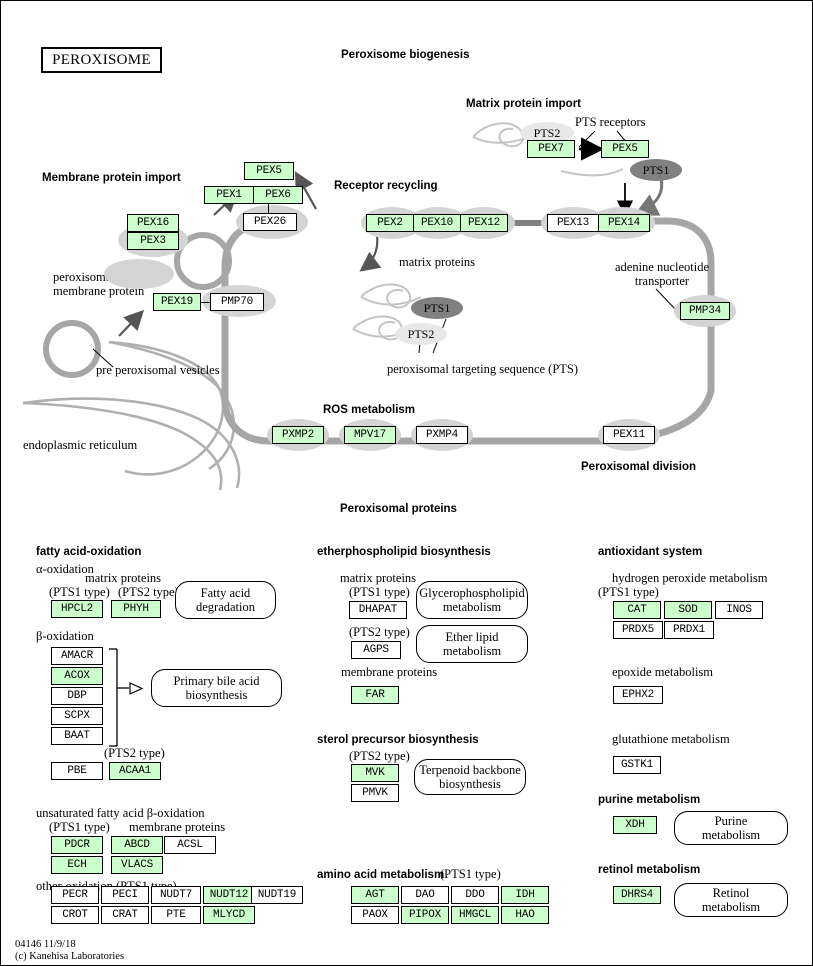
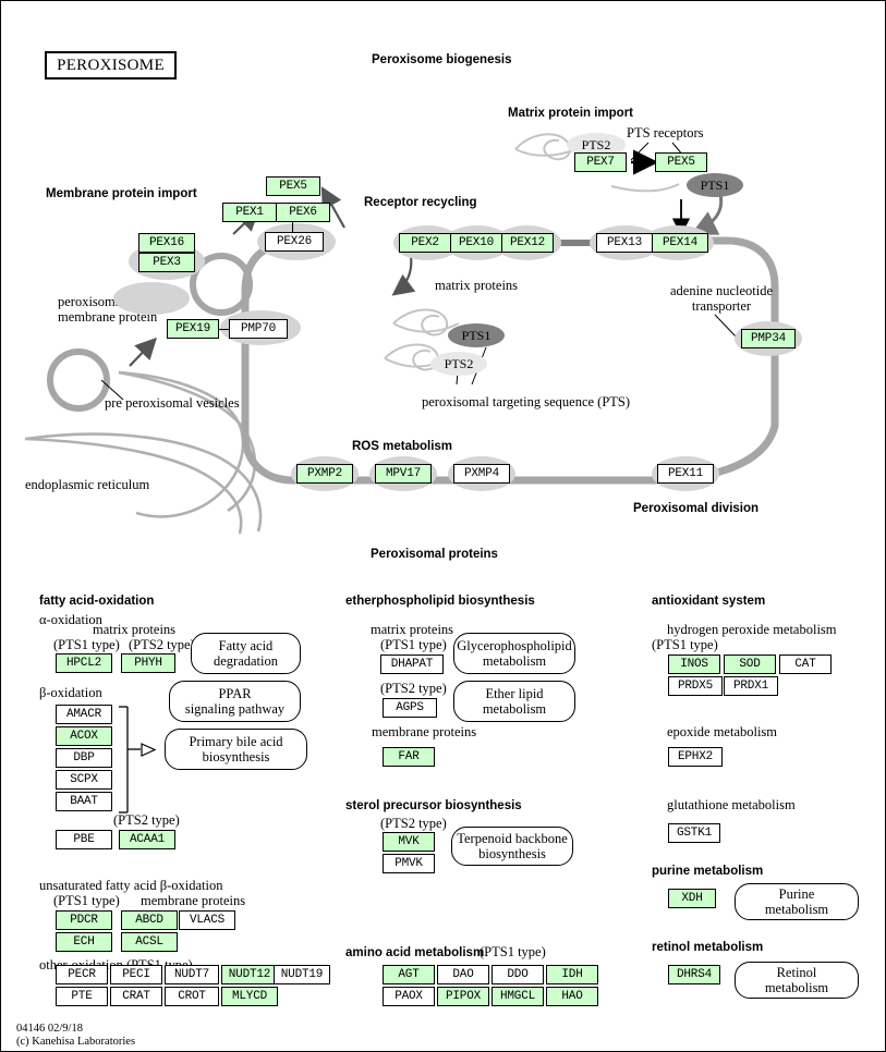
  PEROXISOME
  Peroxisome biogenesis
  Matrix protein import
  Membrane protein import
  Receptor recycling
  ROS metabolism
  Peroxisomal division
  Peroxisomal proteins
  PTS receptors
  matrix proteins
  peroxisomal targeting sequence (PTS)
  adenine nucleotide
  transporter
  peroxisom
  membrane protein
  pre peroxisomal vesicles
  endoplasmic reticulum
  PTS2
  PTS1
  PTS1
  PTS2
  PEX5
  PEX1
  PEX6
  PEX26
  PEX16
  PEX3
  PEX19
  PMP70
  PEX2
  PEX10
  PEX12
  PEX13
  PEX14
  PEX7
  PEX5
  PMP34
  PXMP2
  MPV17
  PXMP4
  PEX11
  fatty acid-oxidation
  α-oxidation
  matrix proteins
  (PTS1 type)
  (PTS2 type
  HPCL2
  PHYH
  β-oxidation
  AMACR
  ACOX
  DBP
  SCPX
  BAAT
  (PTS2 type)
  PBE
  ACAA1
  unsaturated fatty acid β-oxidation
  (PTS1 type)
  membrane proteins
  PDCR
  ABCD
- ACSL
+ VLACS
  ECH
- VLACS
+ ACSL
  PECR
  PECI
  NUDT7
  NUDT12
  NUDT19
- CROT
+ PTE
  CRAT
- PTE
+ CROT
  MLYCD
  Fatty acid
  degradation
+ PPAR
+ signaling pathway
  Primary bile acid
  biosynthesis
  etherphospholipid biosynthesis
  matrix proteins
  (PTS1 type)
  DHAPAT
  (PTS2 type)
  AGPS
  membrane proteins
  FAR
  Glycerophospholipid
  metabolism
  Ether lipid
  metabolism
  sterol precursor biosynthesis
  (PTS2 type)
  MVK
  PMVK
  Terpenoid backbone
  biosynthesis
  amino acid metabolism
  (PTS1 type)
  AGT
  DAO
  DDO
  IDH
  PAOX
  PIPOX
  HMGCL
  HAO
  antioxidant system
  hydrogen peroxide metabolism
  (PTS1 type)
- CAT
+ INOS
  SOD
- INOS
+ CAT
  PRDX5
  PRDX1
  epoxide metabolism
  EPHX2
  glutathione metabolism
  GSTK1
  purine metabolism
  XDH
  Purine
  metabolism
  retinol metabolism
  DHRS4
  Retinol
  metabolism
- 04146 11/9/18
+ 04146 02/9/18
  (c) Kanehisa Laboratories
